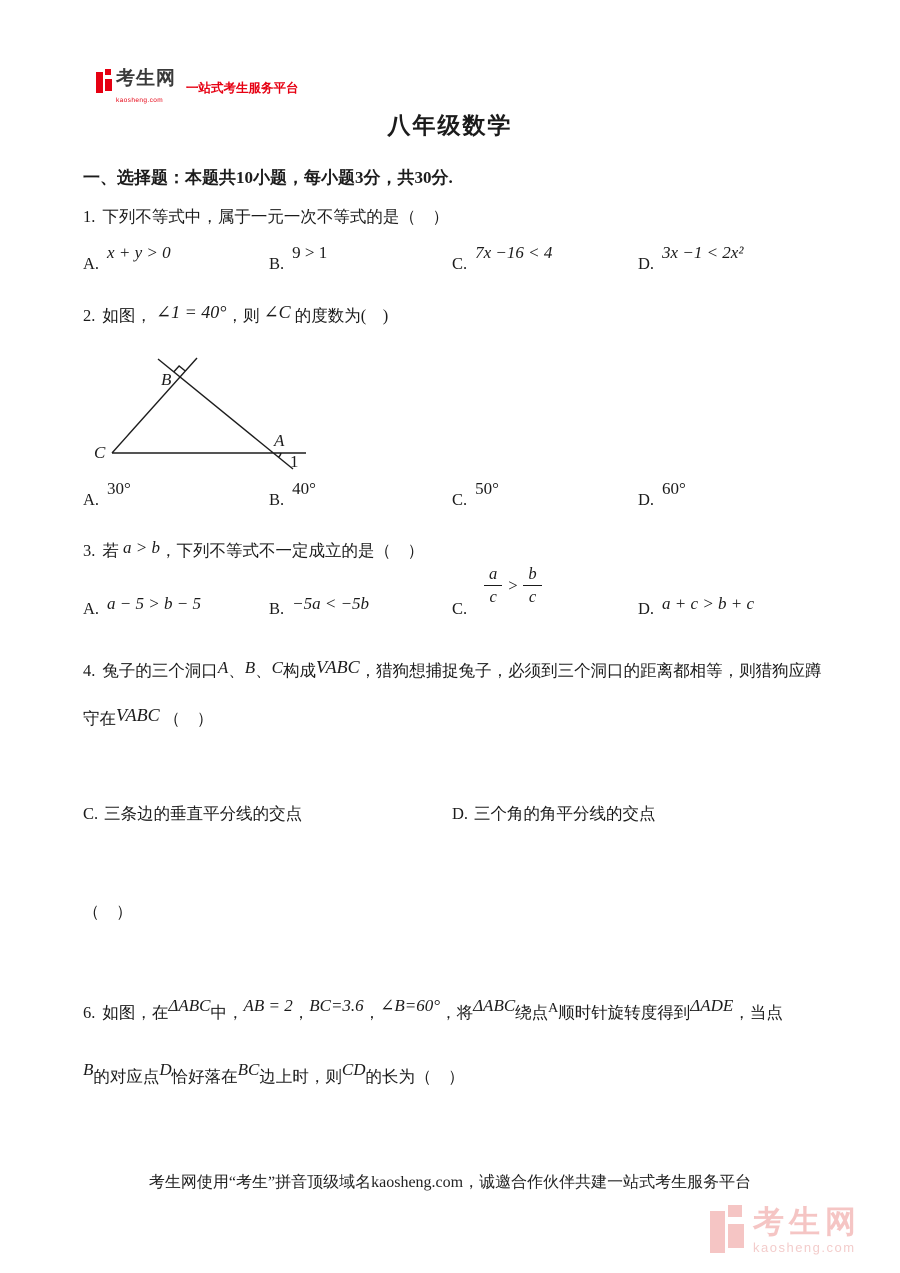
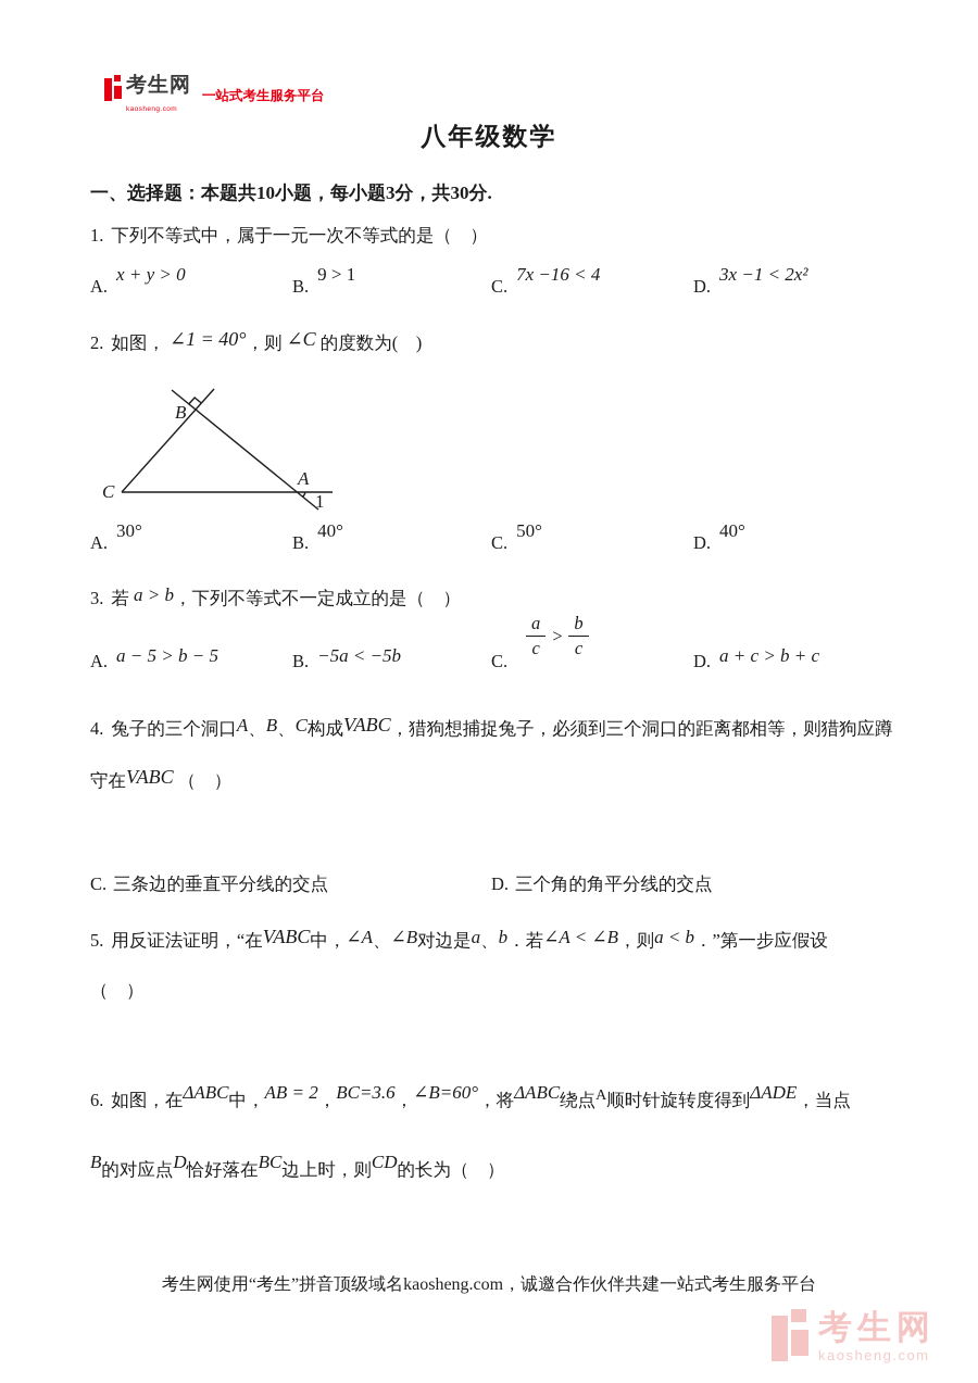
  考生网
  一站式考生服务平台
  八年级数学
  一、选择题：本题共10小题，每小题3分，共30分.
  1. 下列不等式中，属于一元一次不等式的是（ ）
  A.x + y > 0
  B.9 > 1
  C.7x −16 < 4
  D.3x −1 < 2x²
  2. 如图， ∠1 = 40°，则 ∠C 的度数为( )
  C
  B
  A
  1
  A.30°
  B.40°
  C.50°
- D.60°
+ D.40°
  3. 若 a > b，下列不等式不一定成立的是（ ）
  A. a − 5 > b − 5
  B. −5a < −5b
  C.
  a
  c
  >
  b
  c
  D. a + c > b + c
  4. 兔子的三个洞口A、B、C构成VABC，猎狗想捕捉兔子，必须到三个洞口的距离都相等，则猎狗应蹲
  守在VABC （ ）
  C. 三条边的垂直平分线的交点
  D. 三个角的角平分线的交点
+ 5. 用反证法证明，“在VABC中，∠A、∠B对边是a、b．若∠A < ∠B，则a < b．”第一步应假设
  （ ）
  6. 如图，在ΔABC中，AB = 2，BC=3.6，∠B=60°，将ΔABC绕点A顺时针旋转度得到ΔADE，当点
  B的对应点D恰好落在BC边上时，则CD的长为（ ）
  考生网使用“考生”拼音顶级域名kaosheng.com，诚邀合作伙伴共建一站式考生服务平台
  考生网
  kaosheng.com
